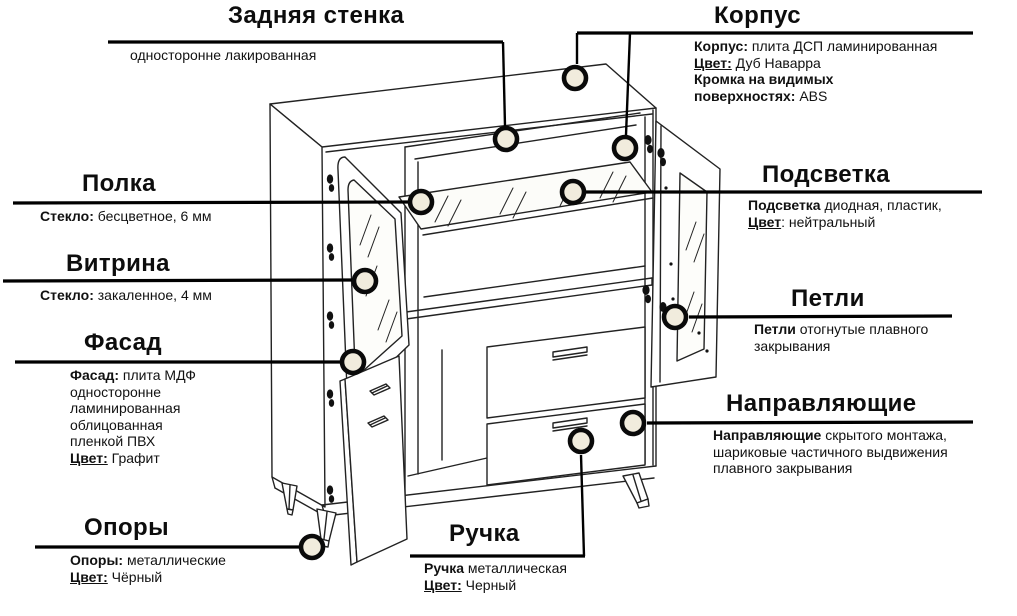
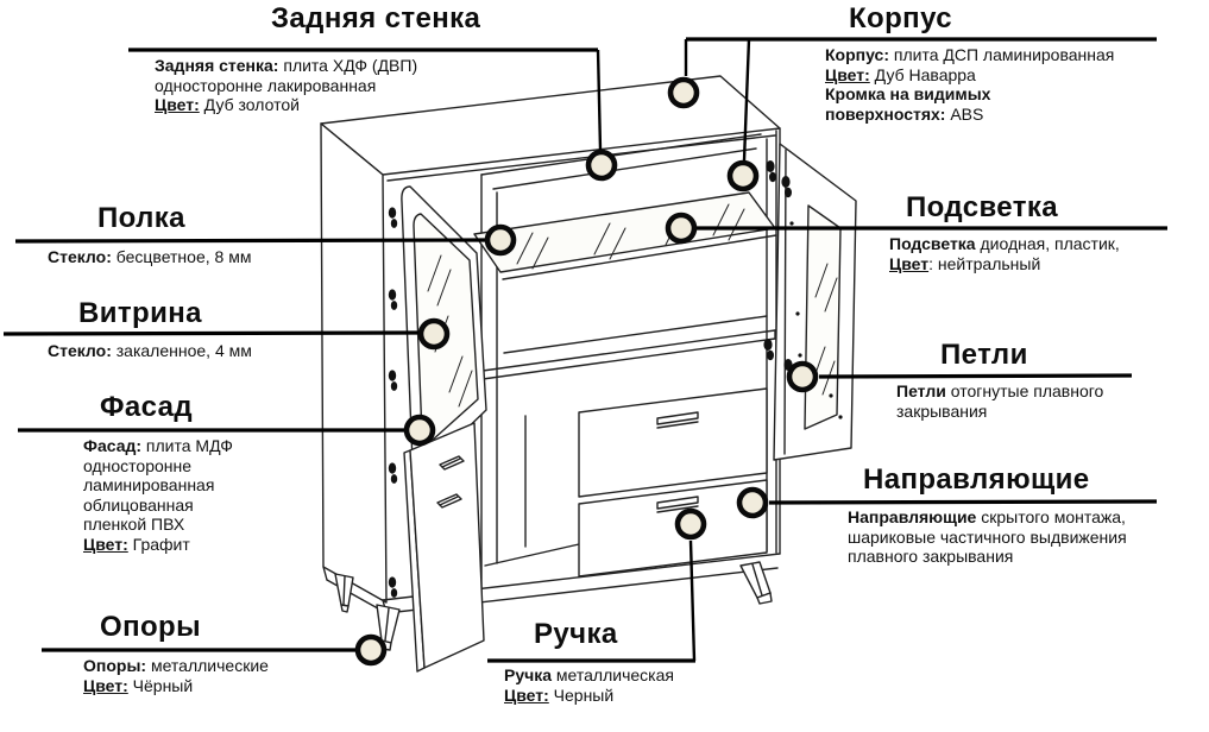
  Задняя стенка
+ Задняя стенка: плита ХДФ (ДВП)
  односторонне лакированная
+ Цвет: Дуб золотой
  Корпус
  Корпус: плита ДСП ламинированная
  Цвет: Дуб Наварра
  Кромка на видимых
  поверхностях: ABS
  Полка
- Стекло: бесцветное, 6 мм
+ Стекло: бесцветное, 8 мм
  Подсветка
  Подсветка диодная, пластик,
  Цвет: нейтральный
  Витрина
  Стекло: закаленное, 4 мм
  Петли
  Петли отогнутые плавного
  закрывания
  Фасад
  Фасад: плита МДФ
  односторонне
  ламинированная
  облицованная
  пленкой ПВХ
  Цвет: Графит
  Направляющие
  Направляющие скрытого монтажа,
  шариковые частичного выдвижения
  плавного закрывания
  Опоры
  Опоры: металлические
  Цвет: Чёрный
  Ручка
  Ручка металлическая
  Цвет: Черный
